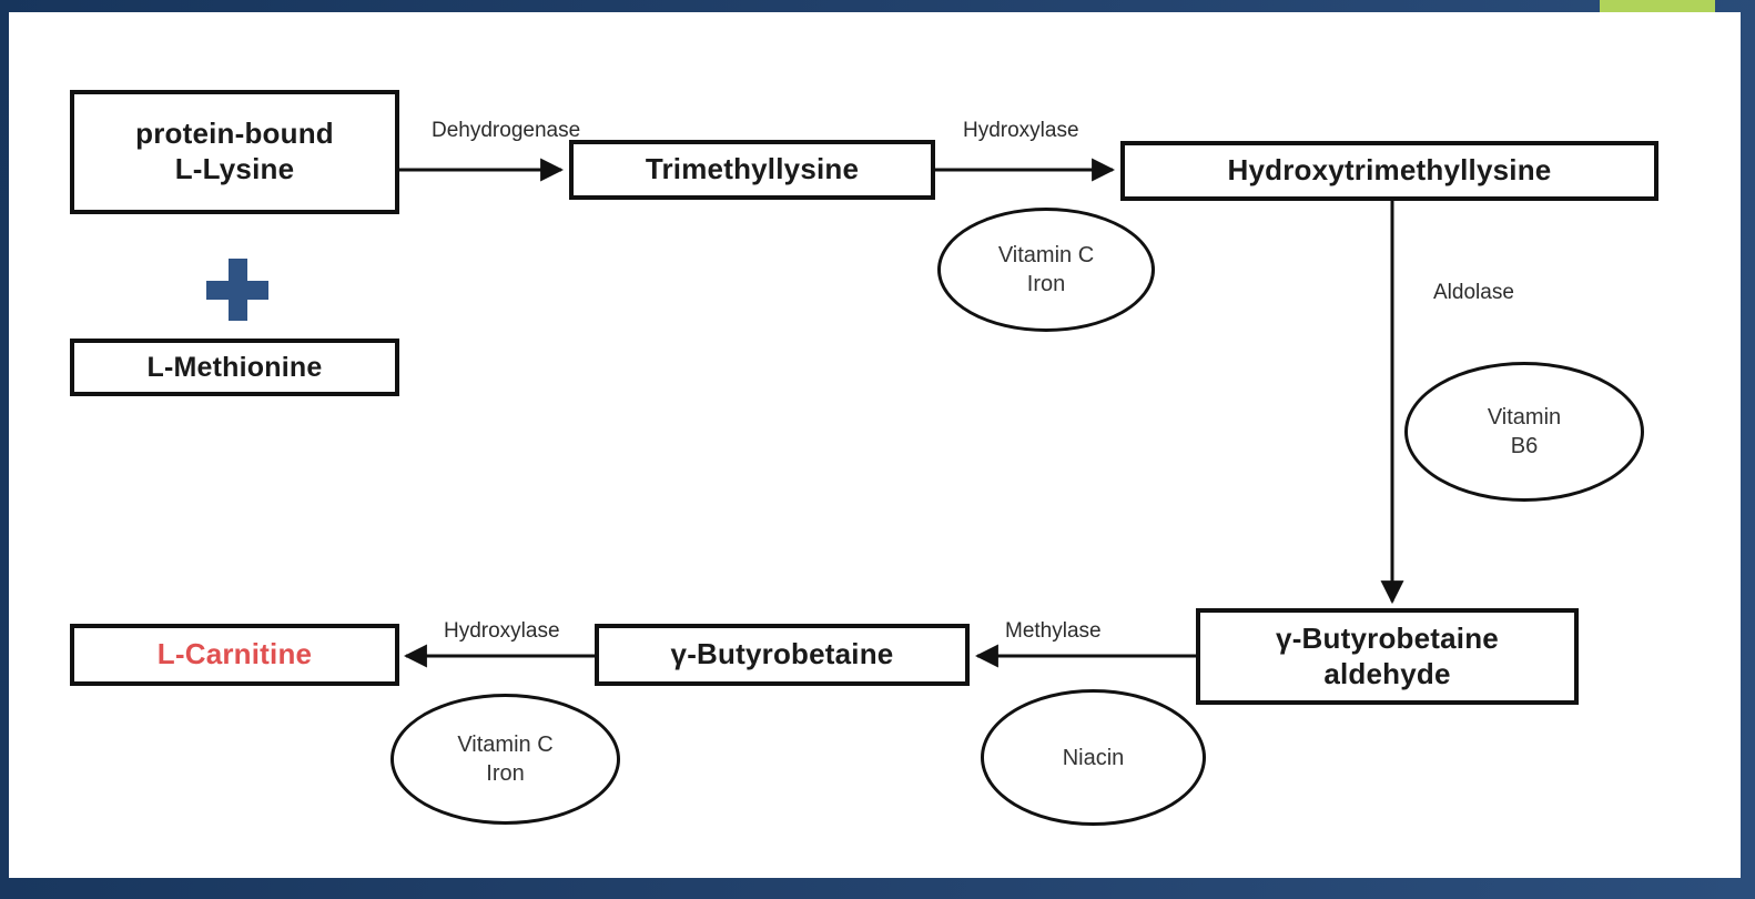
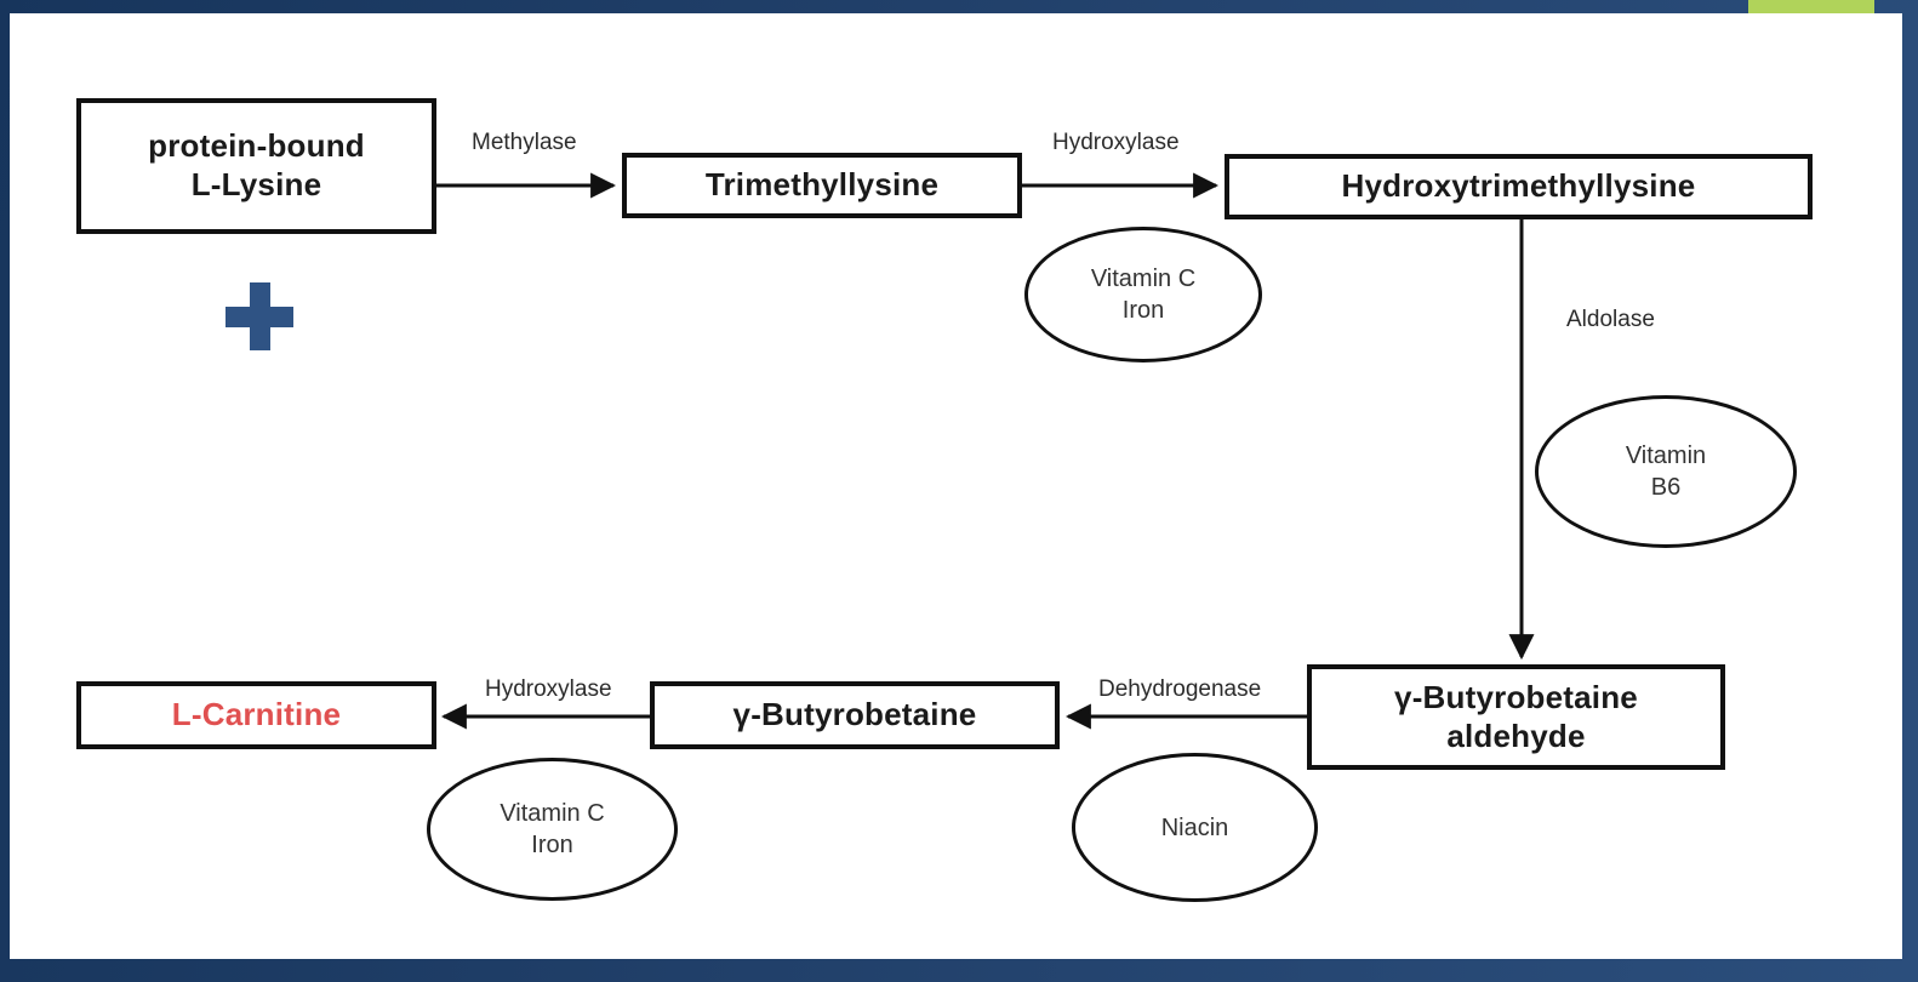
  protein-bound
  L-Lysine
- L-Methionine
  Trimethyllysine
  Hydroxytrimethyllysine
  γ-Butyrobetaine
  aldehyde
  γ-Butyrobetaine
  L-Carnitine
- Dehydrogenase
+ Methylase
  Hydroxylase
  Aldolase
- Methylase
+ Dehydrogenase
  Hydroxylase
  Vitamin C
  Iron
  Vitamin
  B6
  Niacin
  Vitamin C
  Iron
